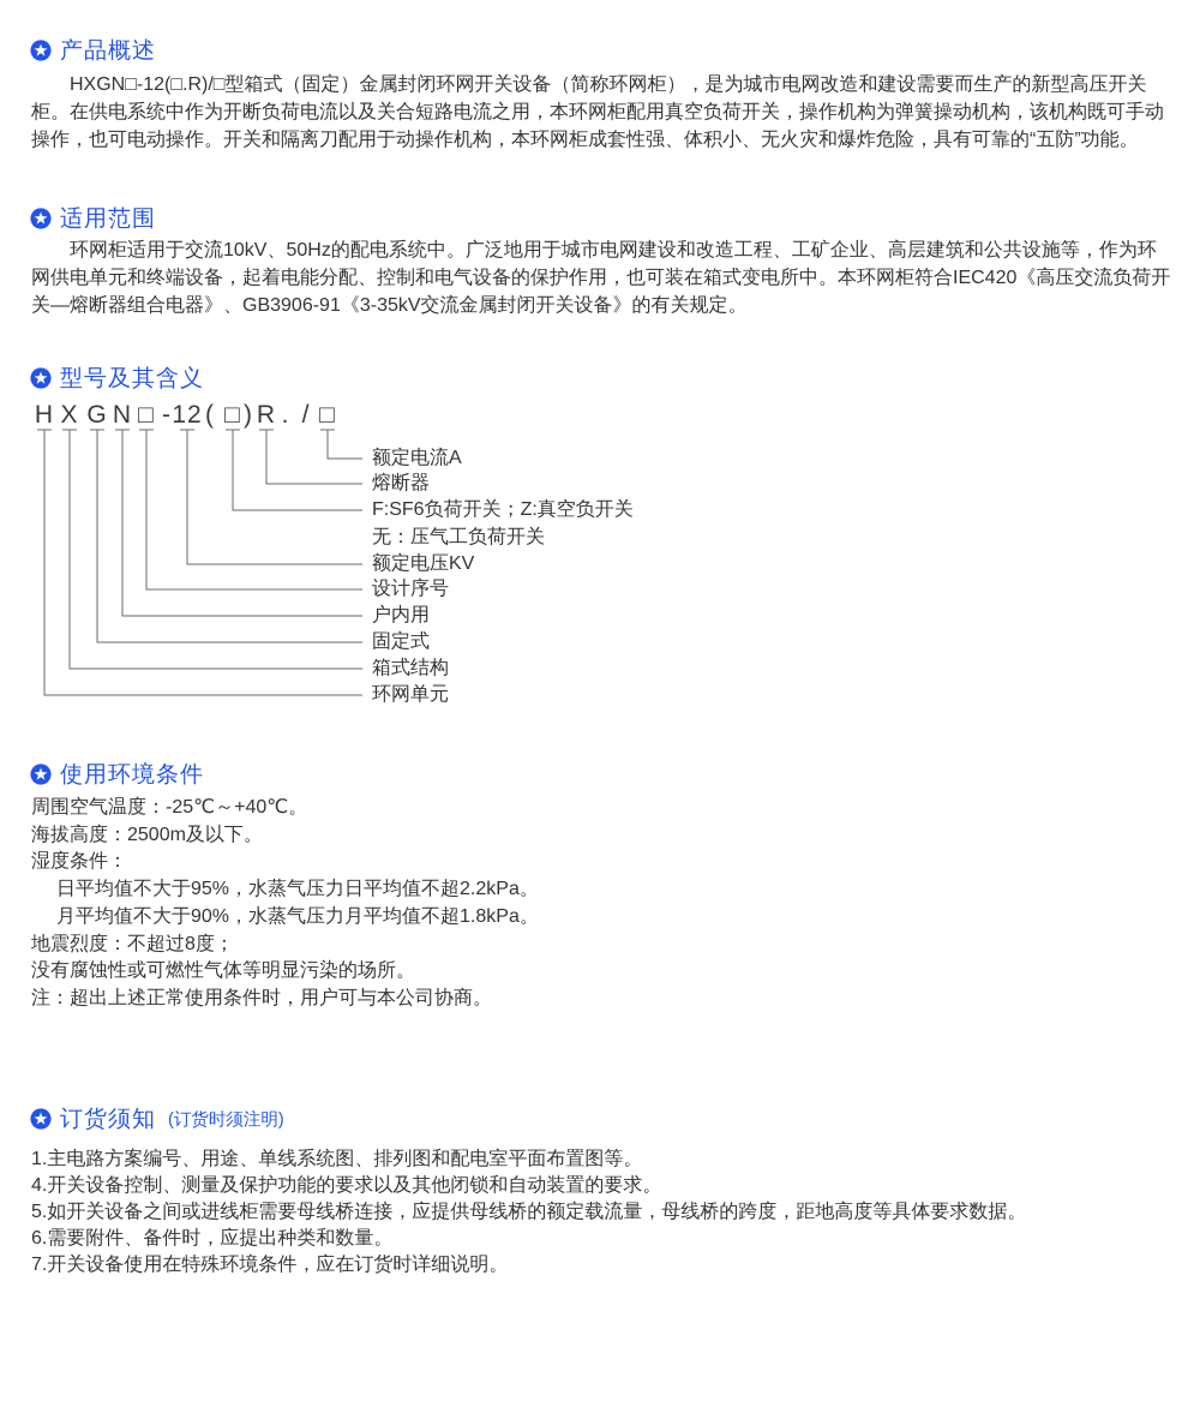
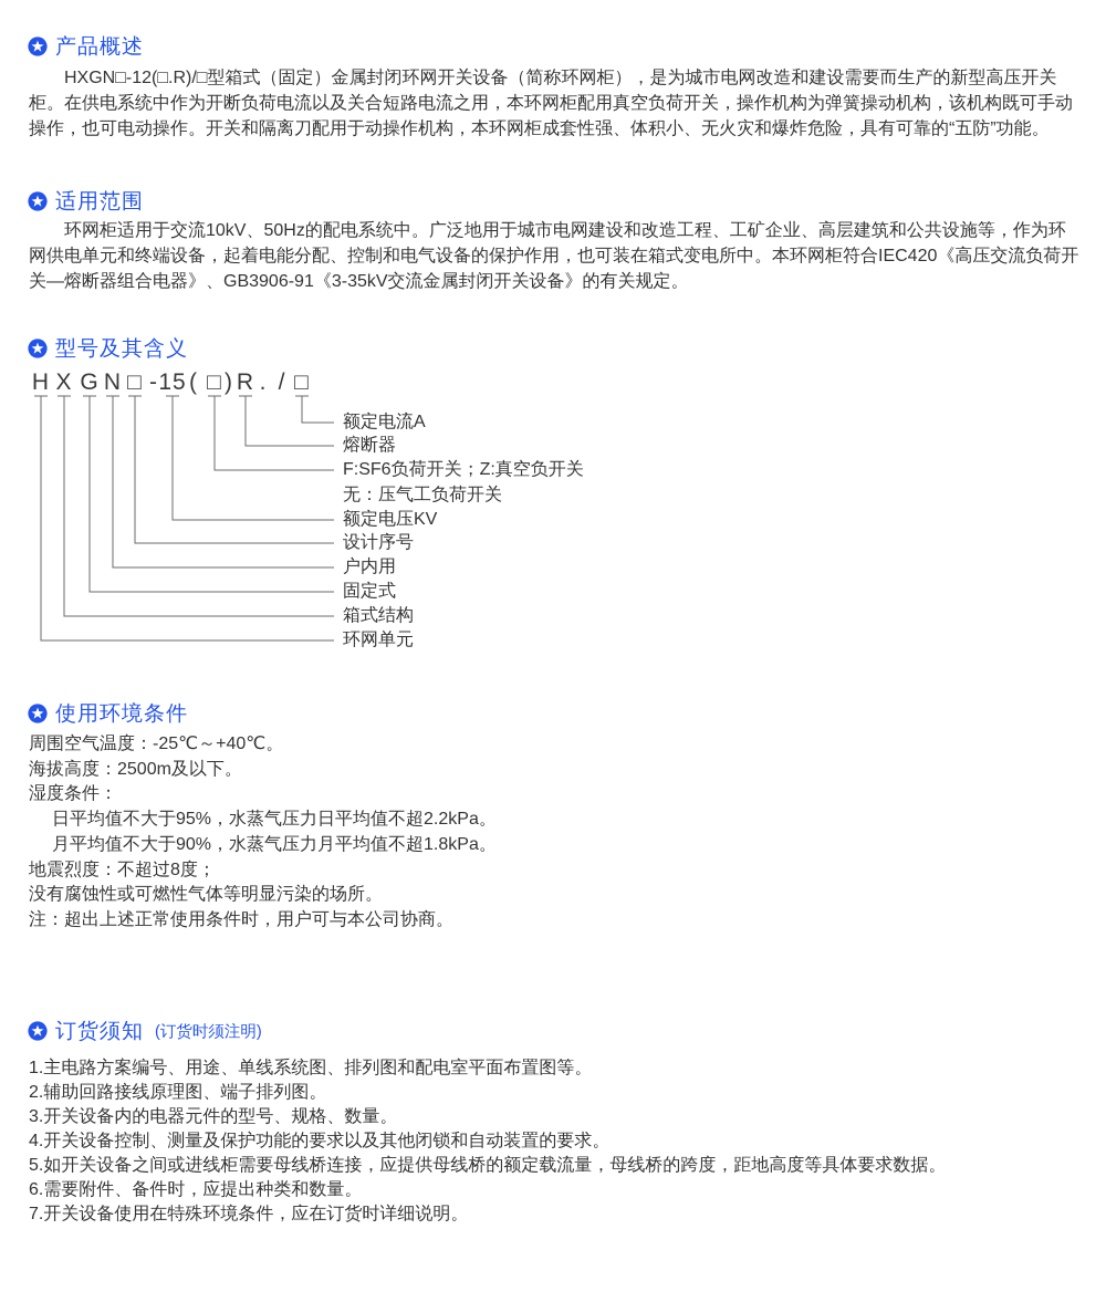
  产品概述
  HXGN□-12(□.R)/□型箱式（固定）金属封闭环网开关设备（简称环网柜），是为城市电网改造和建设需要而生产的新型高压开关柜。在供电系统中作为开断负荷电流以及关合短路电流之用，本环网柜配用真空负荷开关，操作机构为弹簧操动机构，该机构既可手动操作，也可电动操作。开关和隔离刀配用于动操作机构，本环网柜成套性强、体积小、无火灾和爆炸危险，具有可靠的“五防”功能。
  适用范围
  环网柜适用于交流10kV、50Hz的配电系统中。广泛地用于城市电网建设和改造工程、工矿企业、高层建筑和公共设施等，作为环网供电单元和终端设备，起着电能分配、控制和电气设备的保护作用，也可装在箱式变电所中。本环网柜符合IEC420《高压交流负荷开关—熔断器组合电器》、GB3906-91《3-35kV交流金属封闭开关设备》的有关规定。
  型号及其含义
  H
  X
  G
  N
  □
  -
- 12
+ 15
  (
  □
  )
  R
  .
  /
  □
  额定电流A
  熔断器
  F:SF6负荷开关；Z:真空负开关
  无：压气工负荷开关
  额定电压KV
  设计序号
  户内用
  固定式
  箱式结构
  环网单元
  使用环境条件
  周围空气温度：-25℃～+40℃。
  海拔高度：2500m及以下。
  湿度条件：
  日平均值不大于95%，水蒸气压力日平均值不超2.2kPa。
  月平均值不大于90%，水蒸气压力月平均值不超1.8kPa。
  地震烈度：不超过8度；
  没有腐蚀性或可燃性气体等明显污染的场所。
  注：超出上述正常使用条件时，用户可与本公司协商。
  订货须知
  (订货时须注明)
  1.主电路方案编号、用途、单线系统图、排列图和配电室平面布置图等。
+ 2.辅助回路接线原理图、端子排列图。
+ 3.开关设备内的电器元件的型号、规格、数量。
  4.开关设备控制、测量及保护功能的要求以及其他闭锁和自动装置的要求。
  5.如开关设备之间或进线柜需要母线桥连接，应提供母线桥的额定载流量，母线桥的跨度，距地高度等具体要求数据。
  6.需要附件、备件时，应提出种类和数量。
  7.开关设备使用在特殊环境条件，应在订货时详细说明。
